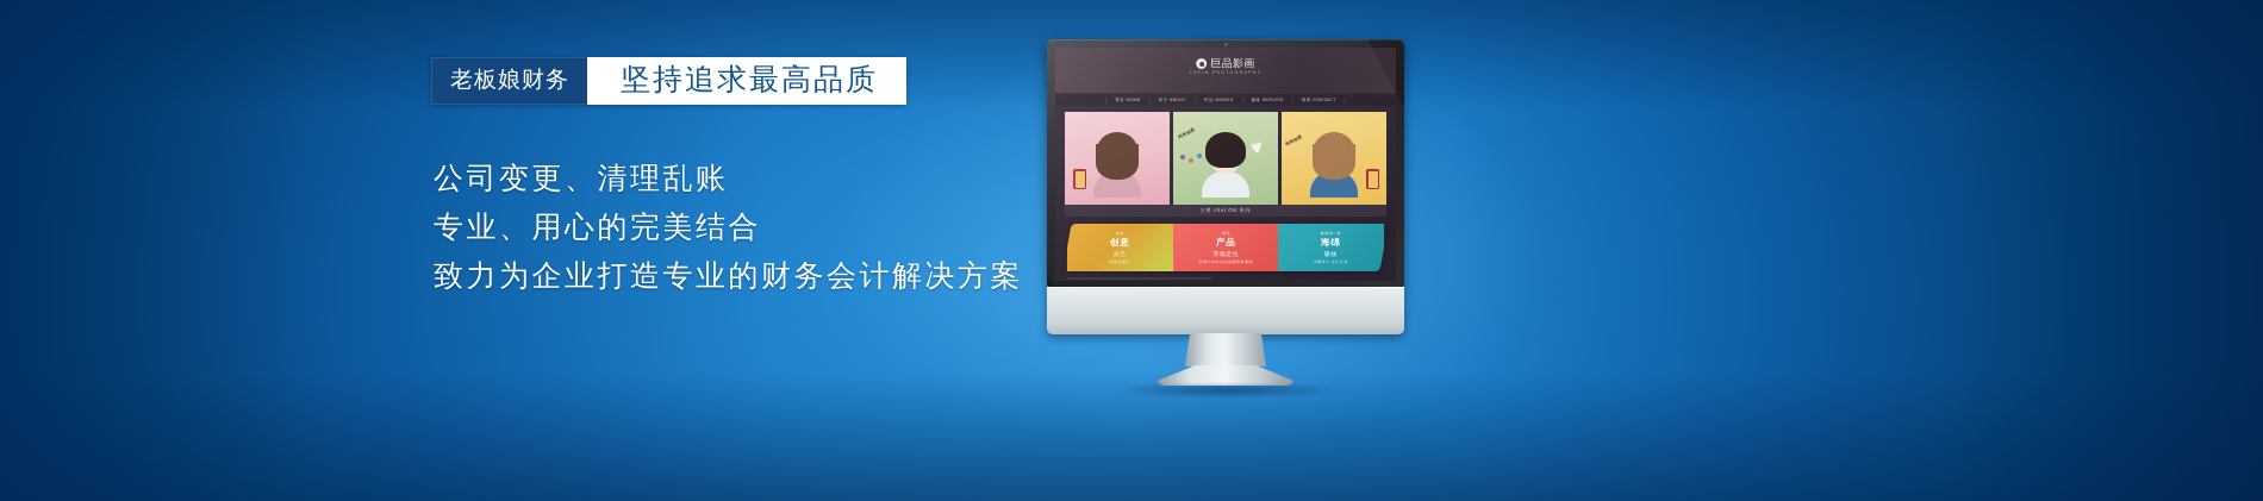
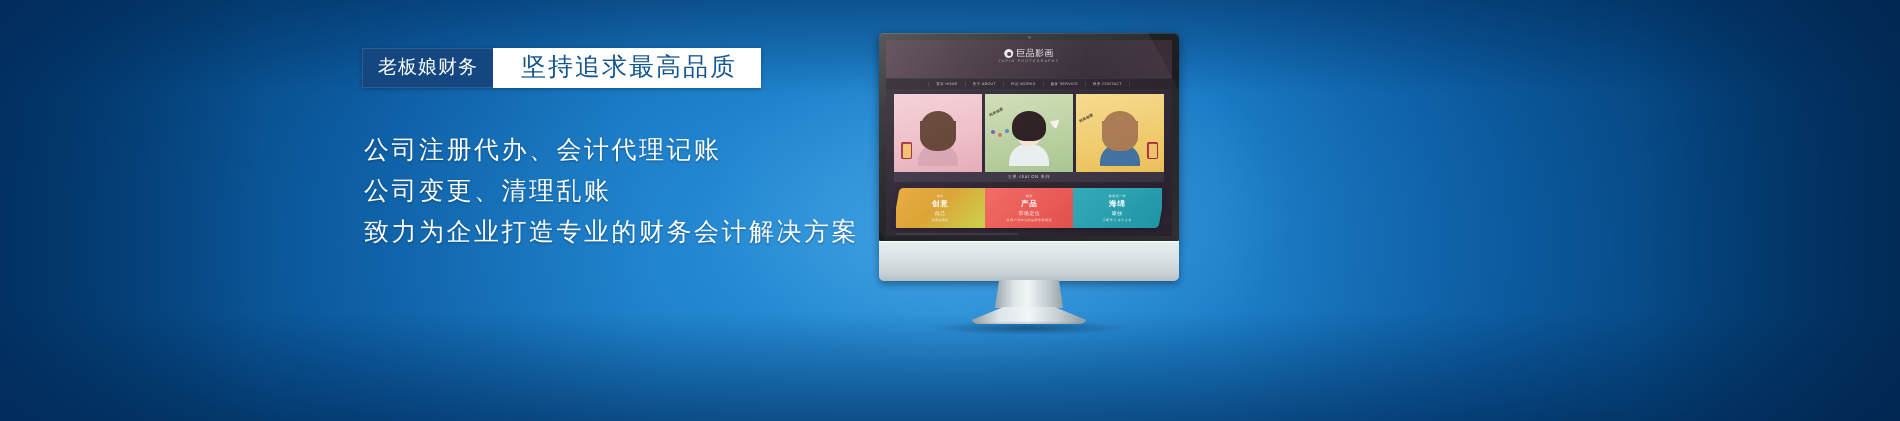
  老板娘财务
  坚持追求最高品质
+ 公司注册代办、会计代理记账
  公司变更、清理乱账
- 专业、用心的完美结合
  致力为企业打造专业的财务会计解决方案
